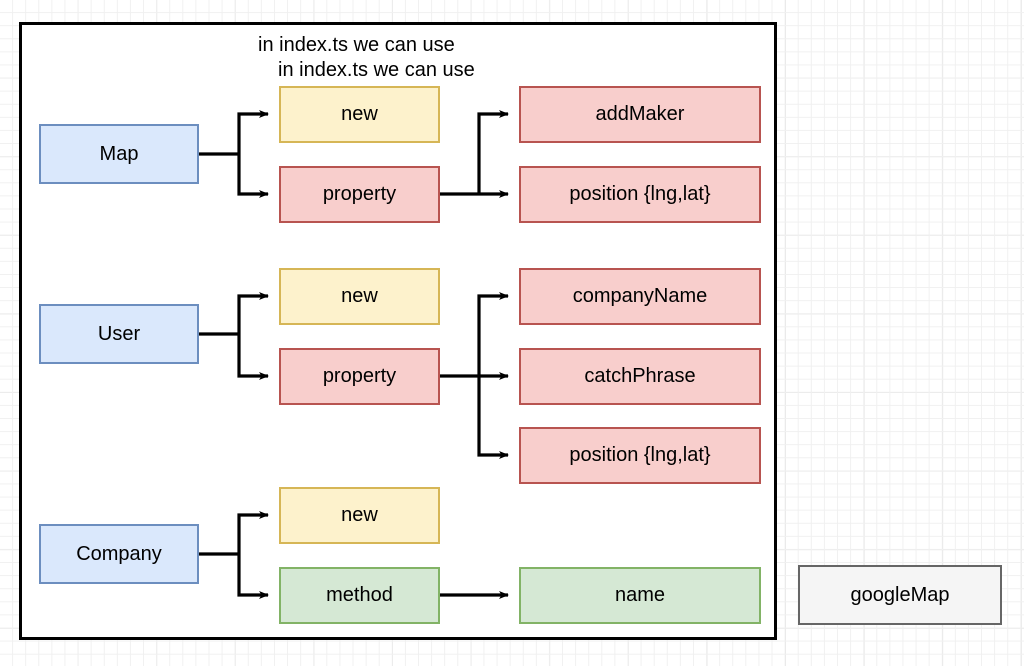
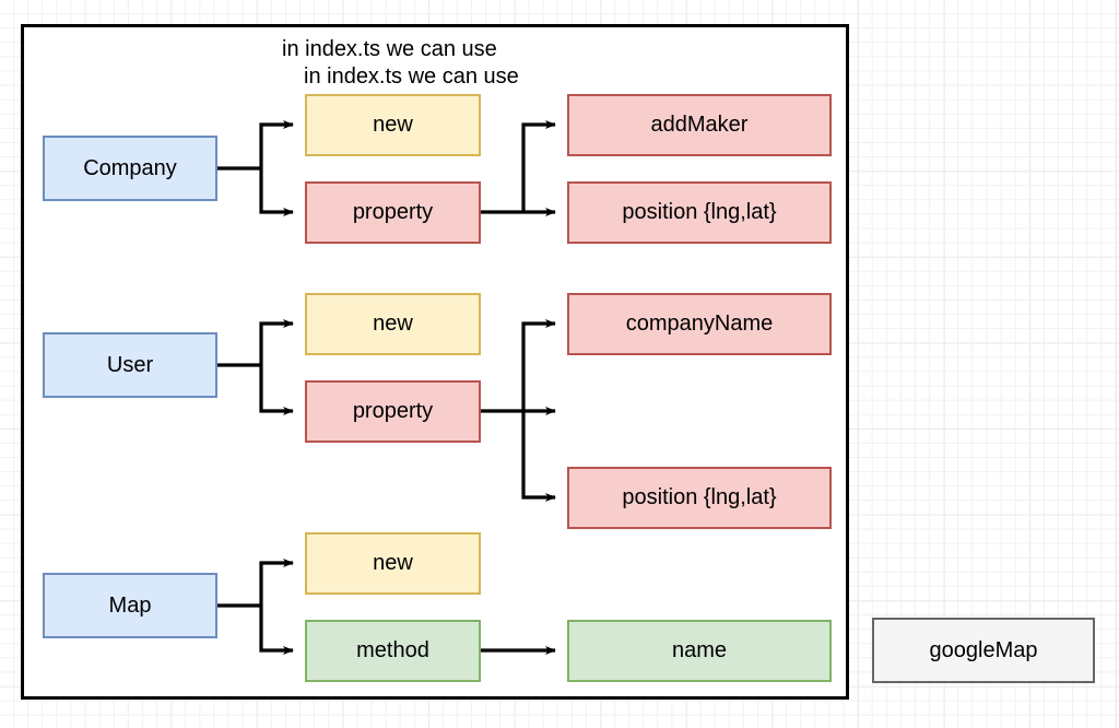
  in index.ts we can use
  in index.ts we can use
- Map
+ Company
  new
  property
  addMaker
  position {lng,lat}
  User
  new
  property
  companyName
- catchPhrase
  position {lng,lat}
- Company
+ Map
  new
  method
  name
  googleMap
